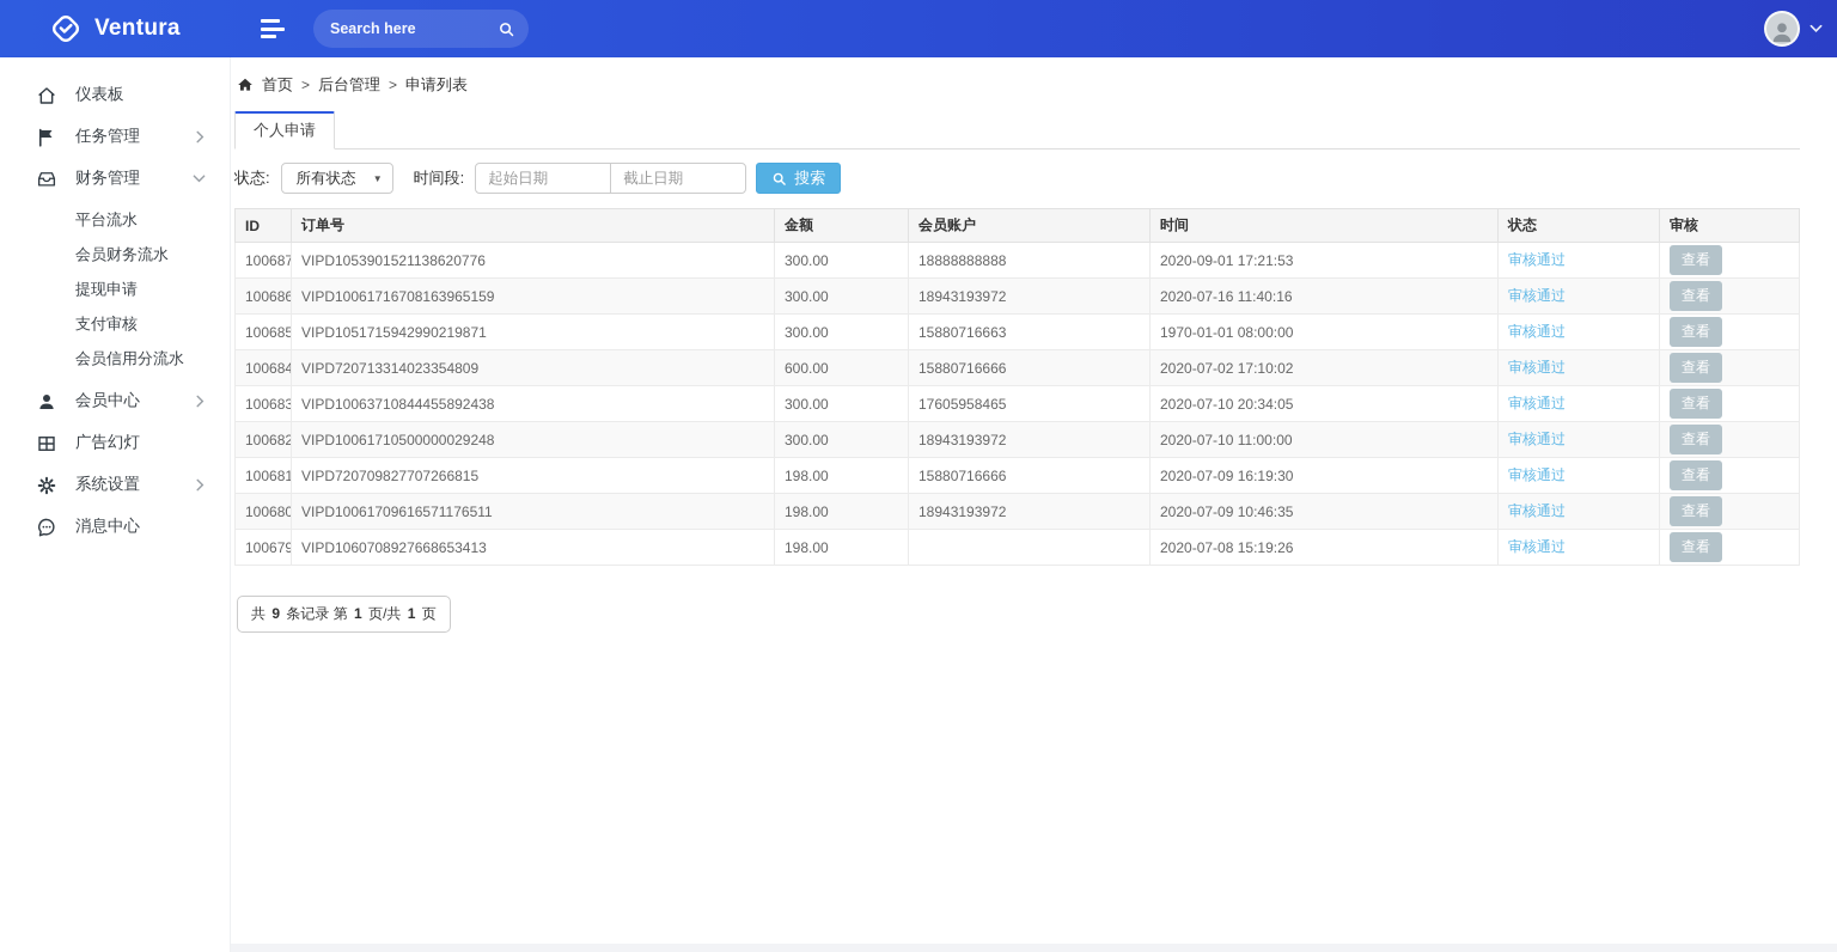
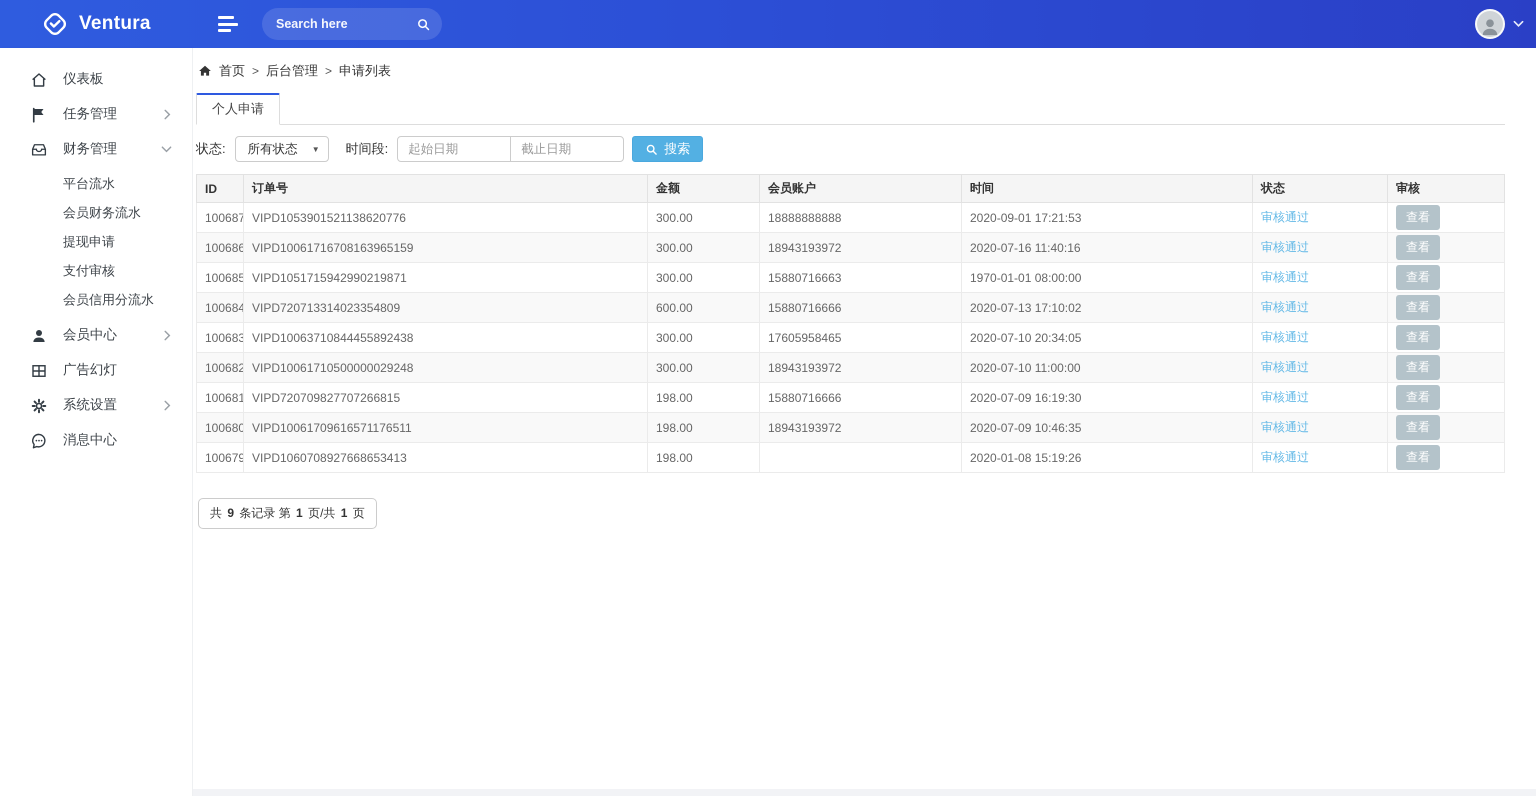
  Ventura
  Search here
  仪表板
  任务管理
  财务管理
  平台流水
  会员财务流水
  提现申请
  支付审核
  会员信用分流水
  会员中心
  广告幻灯
  系统设置
  消息中心
  首页
  >
  后台管理
  >
  申请列表
  个人申请
  状态:
  所有状态
  ▼
  时间段:
  起始日期
  截止日期
  搜索
  ID	订单号	金额	会员账户	时间	状态	审核
  100687	VIPD1053901521138620776	300.00	18888888888	2020-09-01 17:21:53	审核通过	查看
  100686	VIPD10061716708163965159	300.00	18943193972	2020-07-16 11:40:16	审核通过	查看
  100685	VIPD1051715942990219871	300.00	15880716663	1970-01-01 08:00:00	审核通过	查看
- 100684	VIPD720713314023354809	600.00	15880716666	2020-07-02 17:10:02	审核通过	查看
+ 100684	VIPD720713314023354809	600.00	15880716666	2020-07-13 17:10:02	审核通过	查看
  100683	VIPD10063710844455892438	300.00	17605958465	2020-07-10 20:34:05	审核通过	查看
  100682	VIPD10061710500000029248	300.00	18943193972	2020-07-10 11:00:00	审核通过	查看
  100681	VIPD720709827707266815	198.00	15880716666	2020-07-09 16:19:30	审核通过	查看
  100680	VIPD10061709616571176511	198.00	18943193972	2020-07-09 10:46:35	审核通过	查看
- 100679	VIPD1060708927668653413	198.00		2020-07-08 15:19:26	审核通过	查看
+ 100679	VIPD1060708927668653413	198.00		2020-01-08 15:19:26	审核通过	查看
  共 9 条记录 第 1 页/共 1 页
